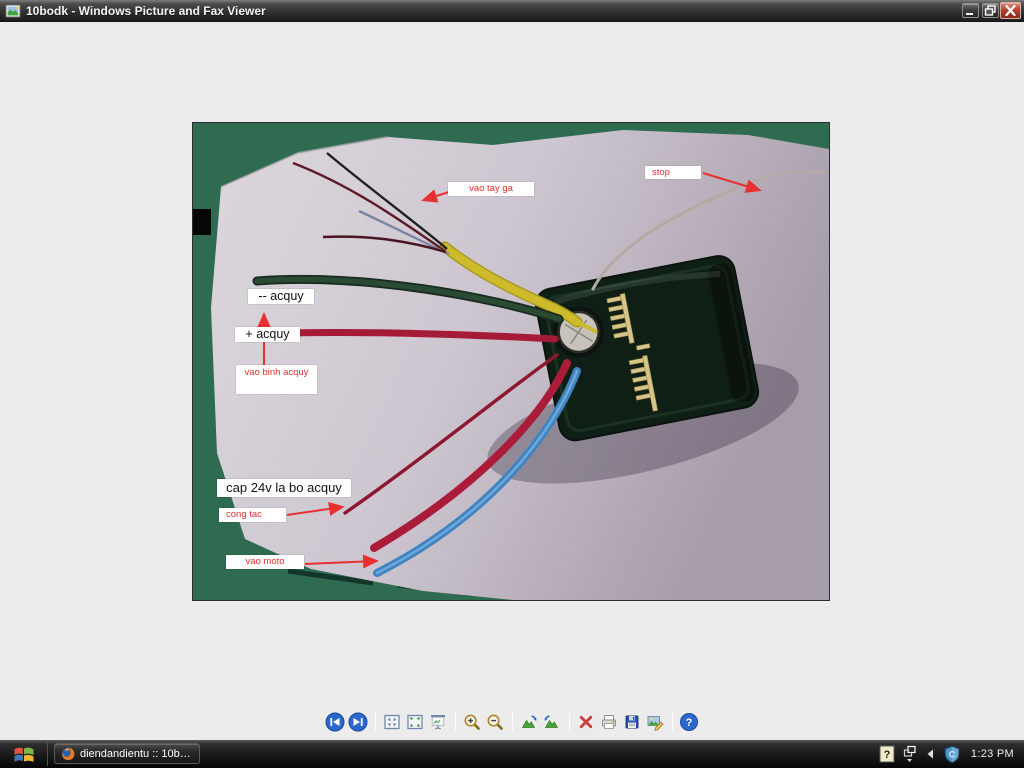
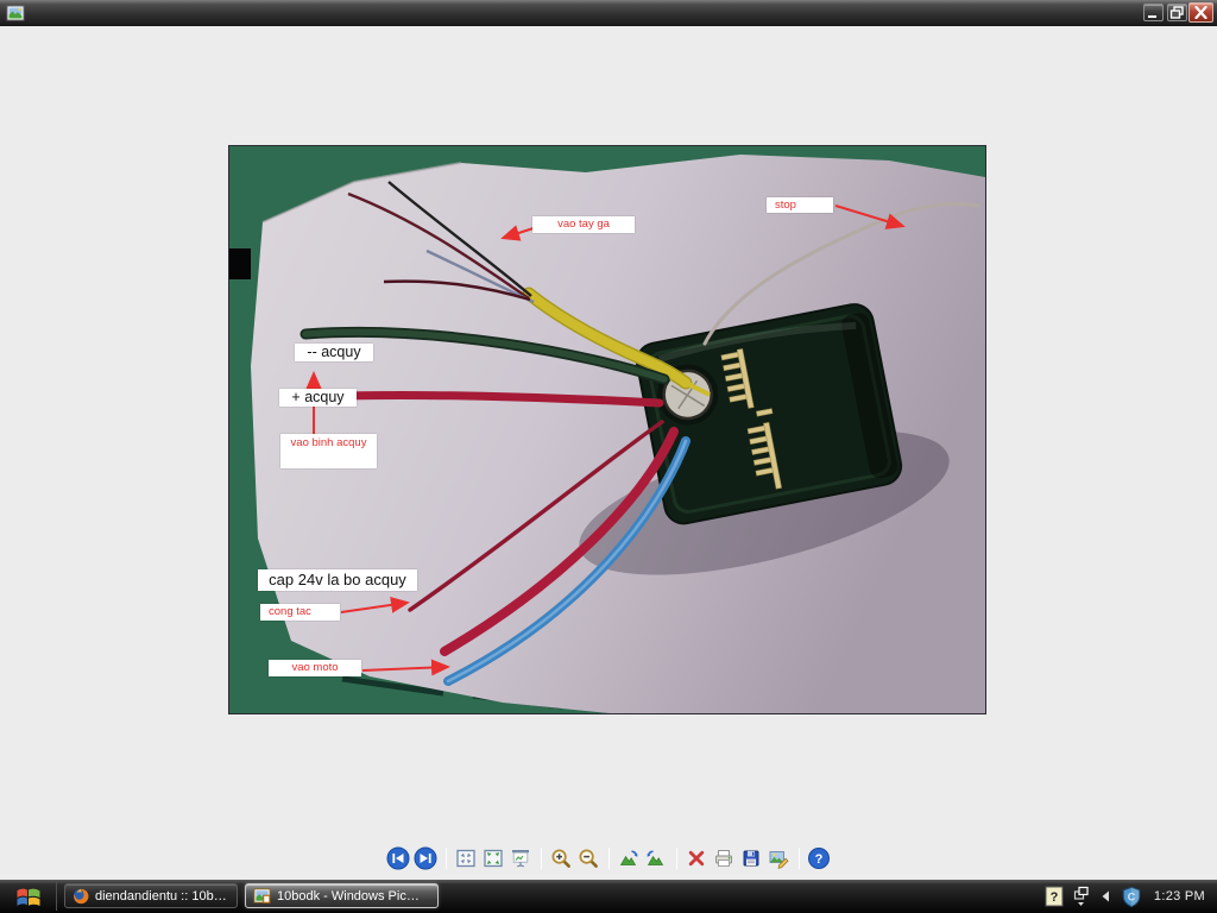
- 10bodk - Windows Picture and Fax Viewer
  vao tay ga
  stop
  -- acquy
  + acquy
  vao binh acquy
  cap 24v la bo acquy
  cong tac
  vao moto
  ?
  diendandientu :: 10b…
+ 10bodk - Windows Pic…
  ?
  C
  1:23 PM
